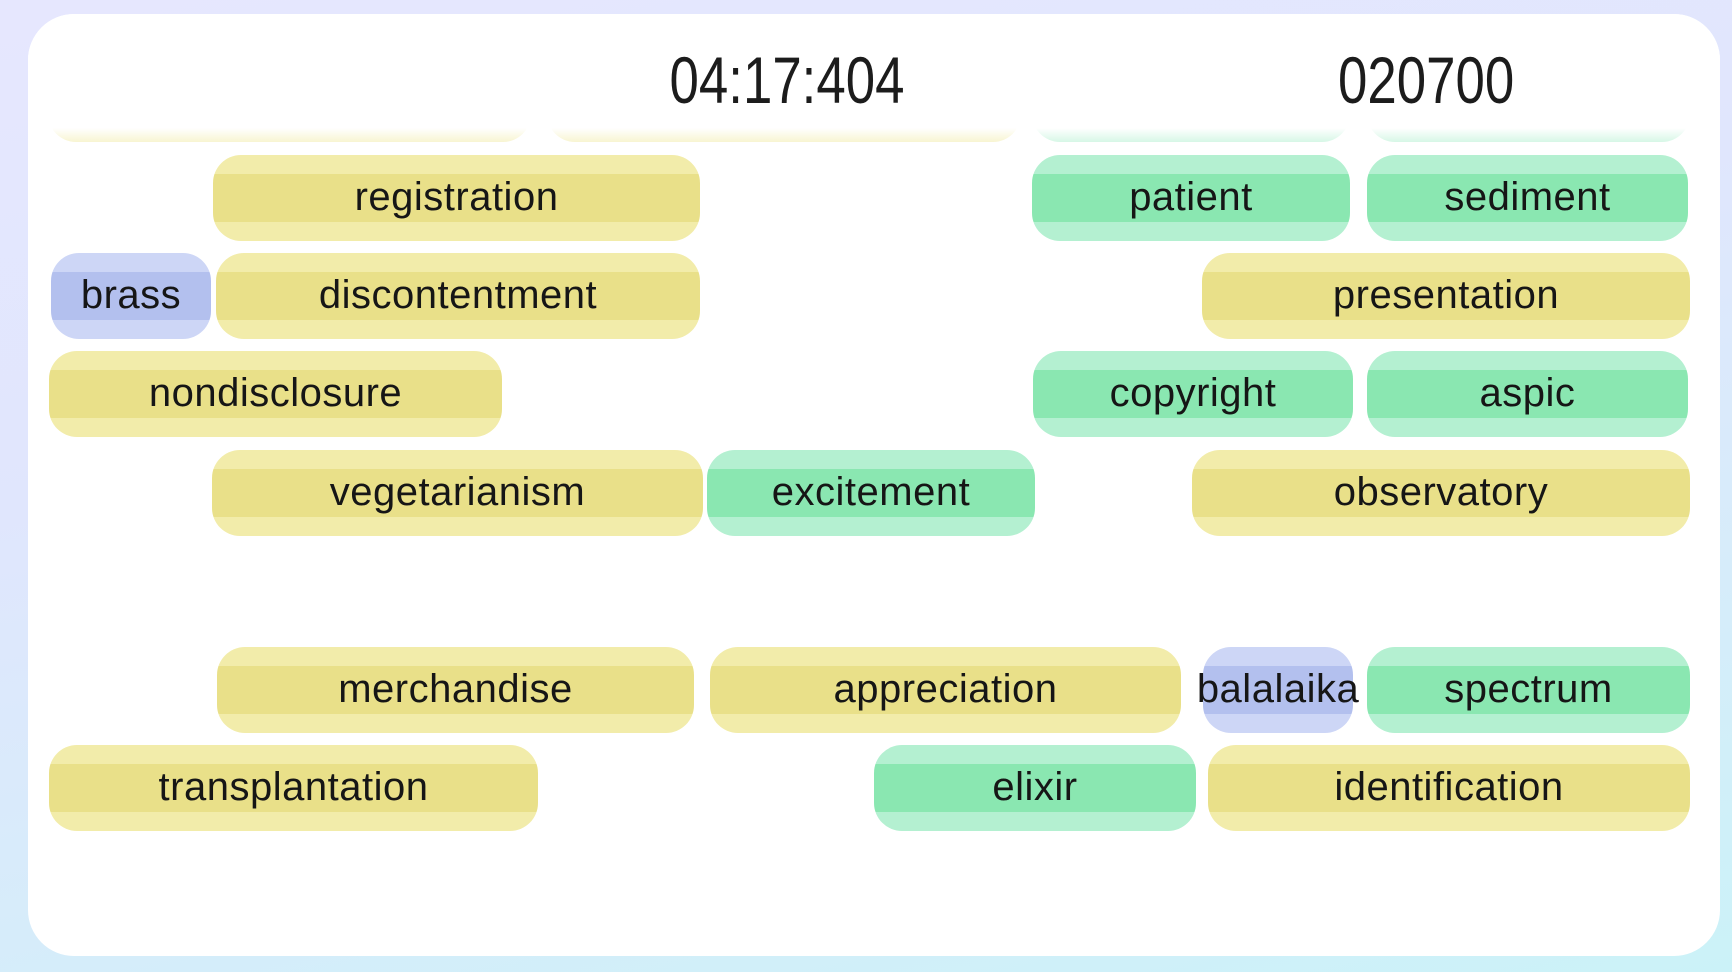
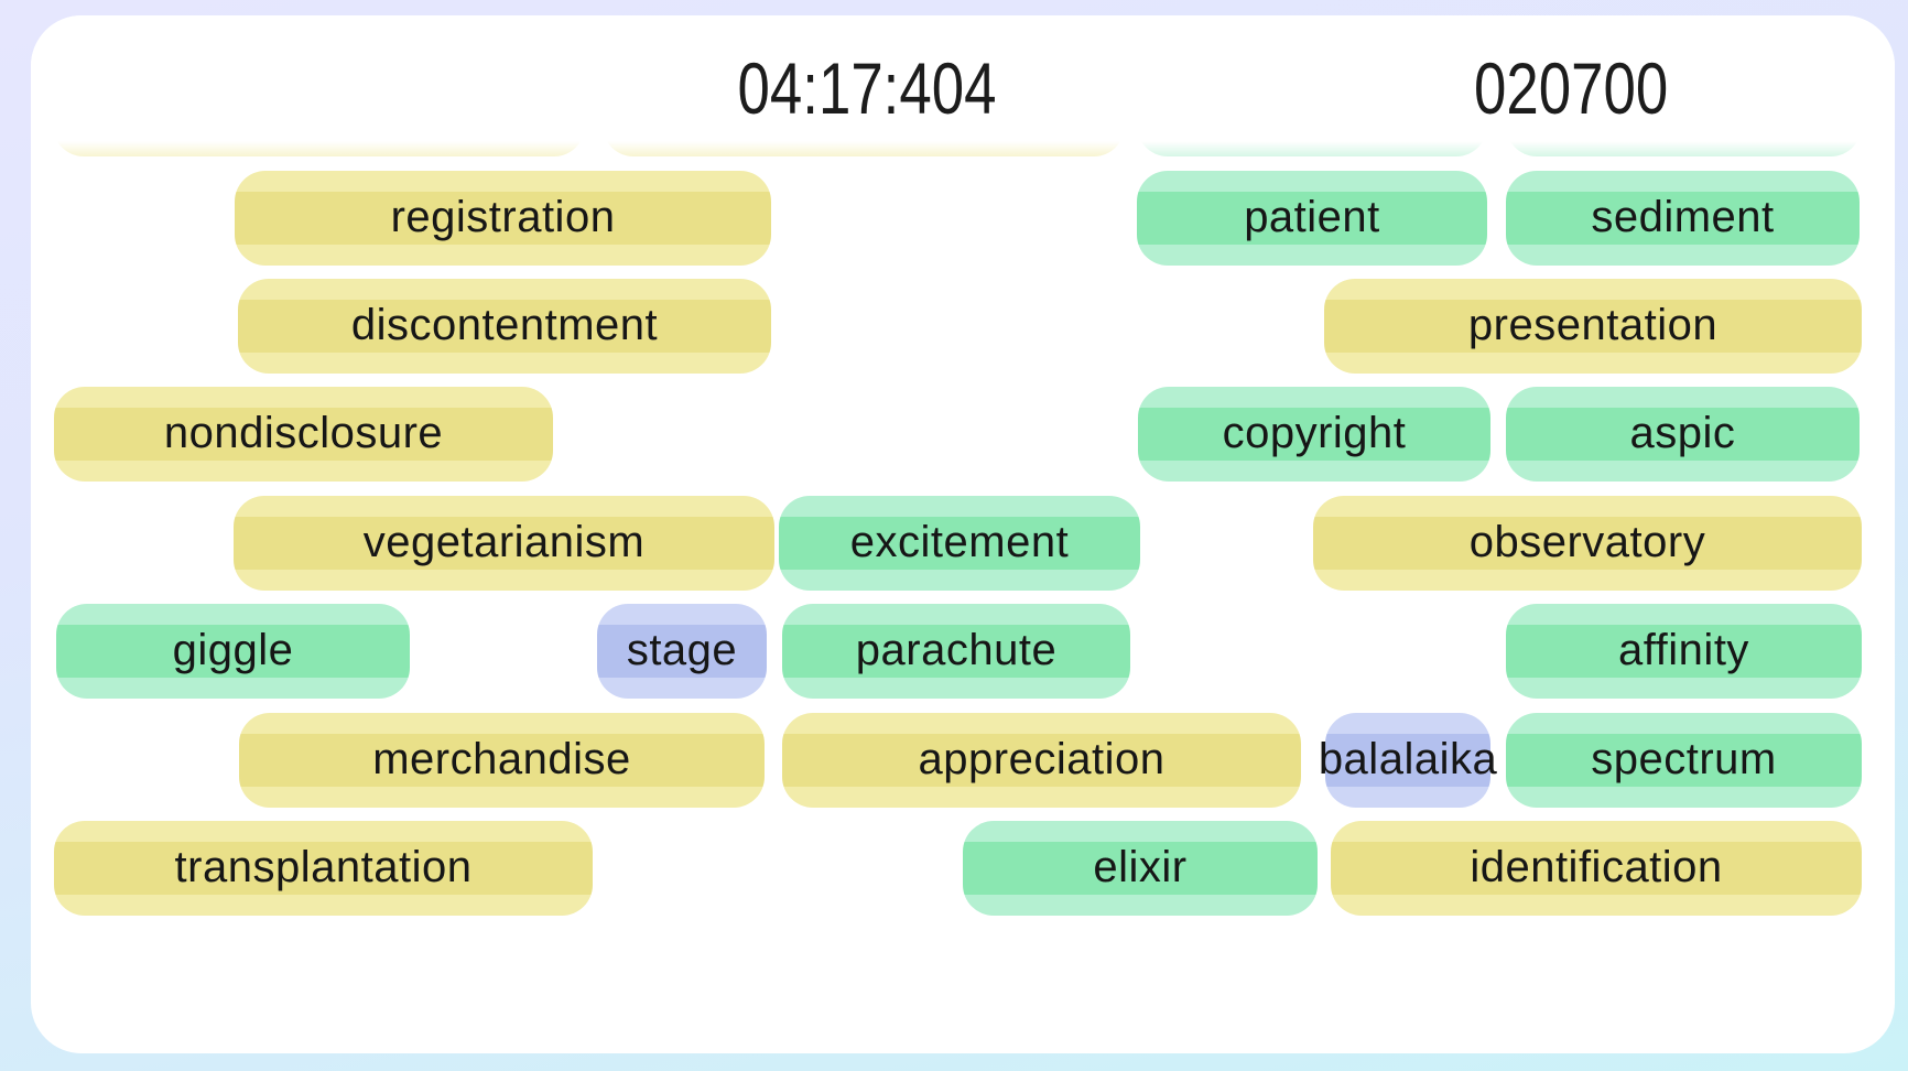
  registration
  patient
  sediment
- brass
  discontentment
  presentation
  nondisclosure
  copyright
  aspic
  vegetarianism
  excitement
  observatory
+ giggle
+ stage
+ parachute
+ affinity
  merchandise
  appreciation
  balalaika
  spectrum
  transplantation
  elixir
  identification
  04:17:404
  020700
